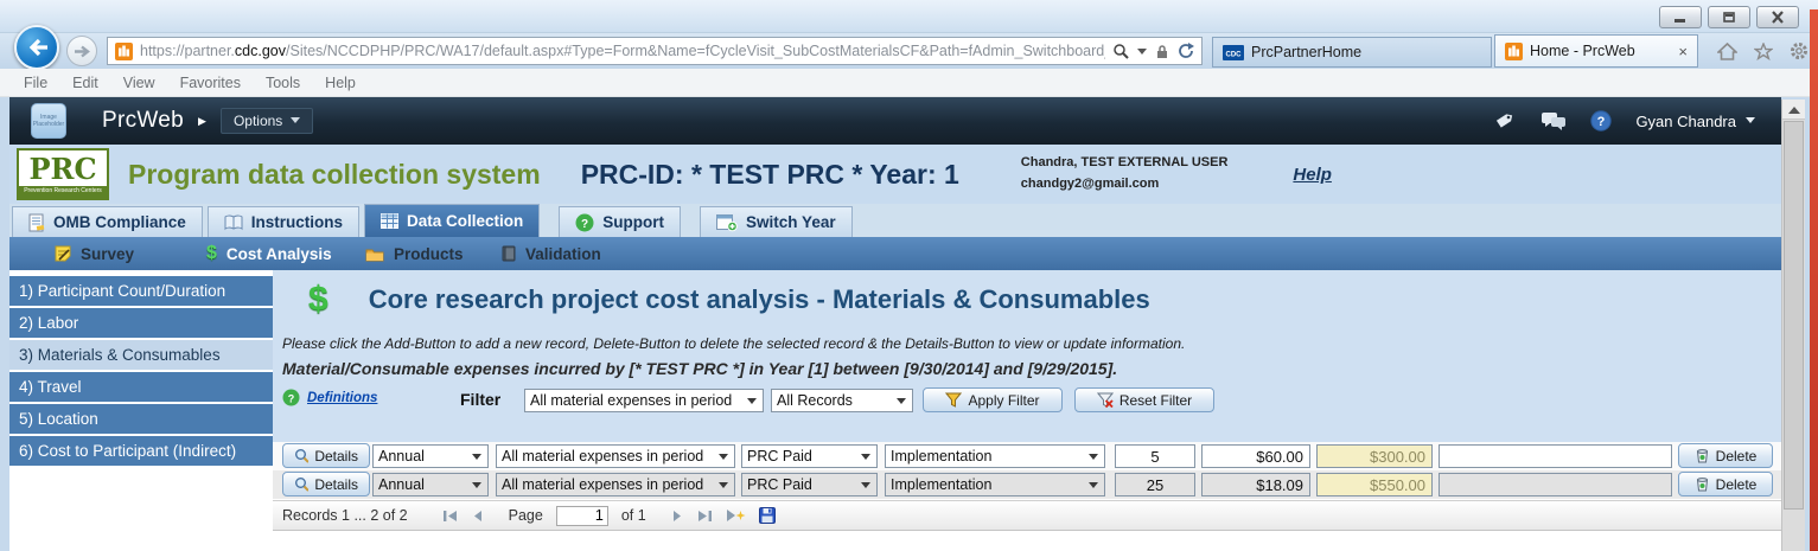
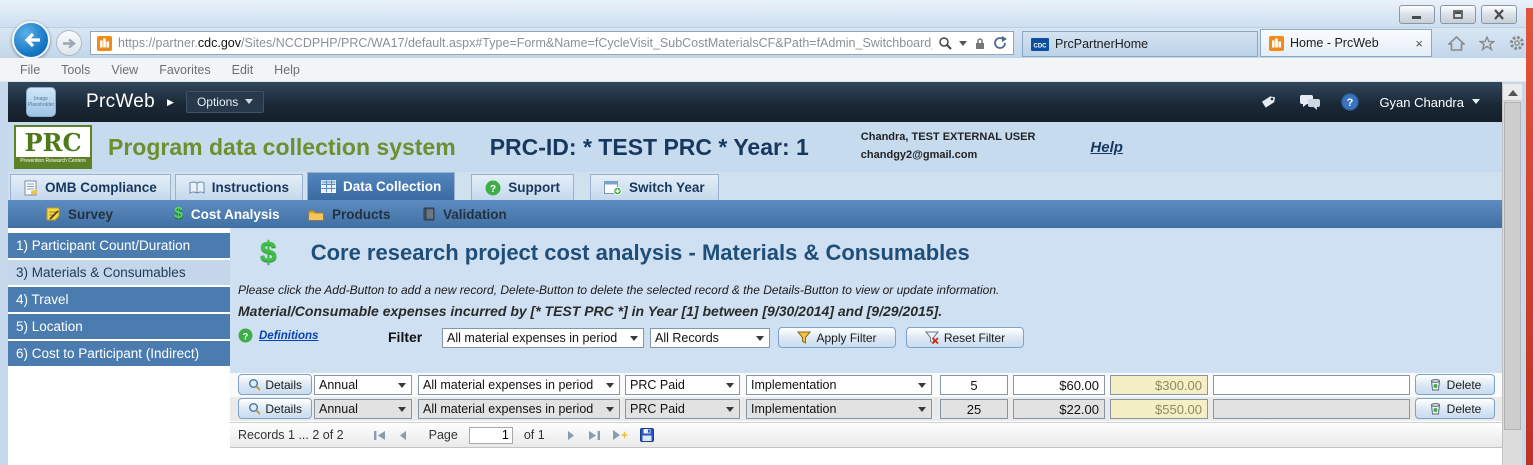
  https://partner.
  cdc.gov
  /Sites/NCCDPHP/PRC/WA17/default.aspx#Type=Form&Name=fCycleVisit_SubCostMaterialsCF&Path=fAdmin_Switchboard
  PrcPartnerHome
  Home - PrcWeb
  ×
  File
- Edit
+ Tools
  View
  Favorites
- Tools
+ Edit
  Help
  PrcWeb
  ▶
  Options
  ?
  Gyan Chandra
  PRC
  Program data collection system
  PRC-ID: * TEST PRC * Year: 1
  Chandra, TEST EXTERNAL USER
  chandgy2@gmail.com
  Help
  OMB Compliance
  Instructions
  Data Collection
  ?
  Support
  Switch Year
  Survey
  $
  Cost Analysis
  Products
  Validation
  1) Participant Count/Duration
- 2) Labor
  3) Materials & Consumables
  4) Travel
  5) Location
  6) Cost to Participant (Indirect)
  $
  Core research project cost analysis - Materials & Consumables
  Please click the Add-Button to add a new record, Delete-Button to delete the selected record & the Details-Button to view or update information.
  Material/Consumable expenses incurred by [* TEST PRC *] in Year [1] between [9/30/2014] and [9/29/2015].
  ?
  Definitions
  Filter
  All material expenses in period
  All Records
  Apply Filter
  Reset Filter
  Details
  Annual
  All material expenses in period
  PRC Paid
  Implementation
  5
  $60.00
  $300.00
  Delete
  Details
  Annual
  All material expenses in period
  PRC Paid
  Implementation
  25
- $18.09
+ $22.00
  $550.00
  Delete
  Records 1 ... 2 of 2
  Page
  1
  of 1
